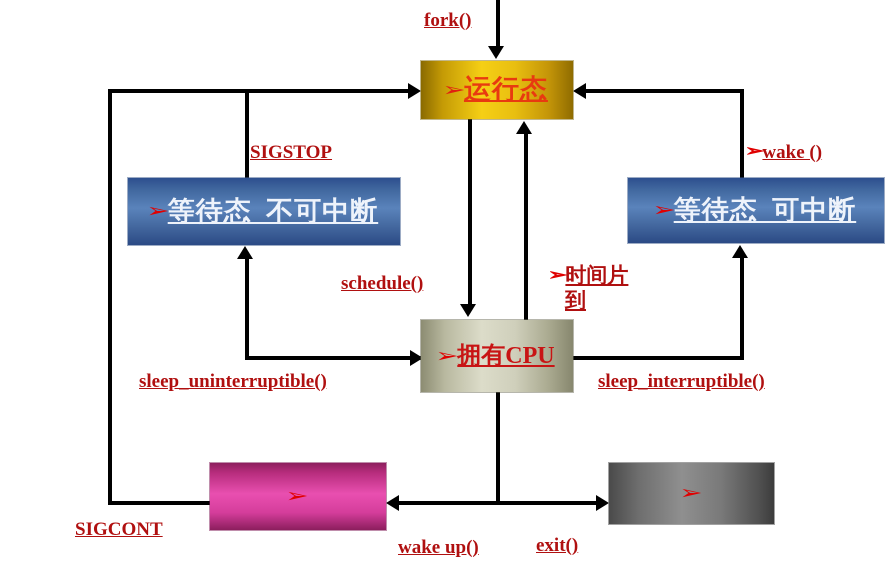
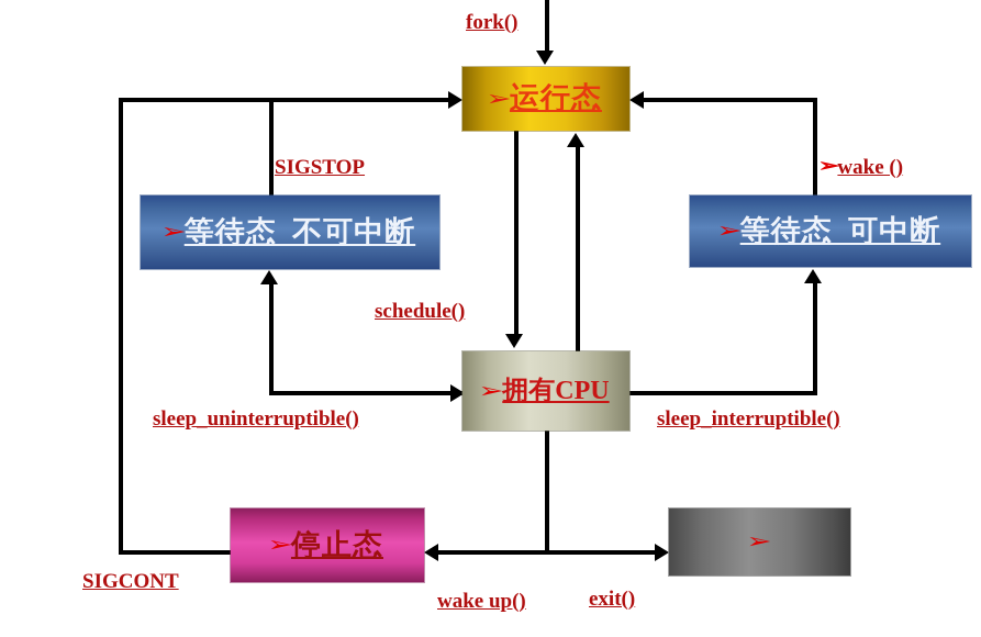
  ➢
  运行态
  ➢
  等待态_不可中断
  ➢
  等待态_可中断
  ➢
  拥有CPU
  ➢
+ 停止态
  ➢
  fork()
  SIGSTOP
  ➢wake ()
  schedule()
- ➢时间片
- 到
  sleep_uninterruptible()
  sleep_interruptible()
  SIGCONT
  wake up()
  exit()
